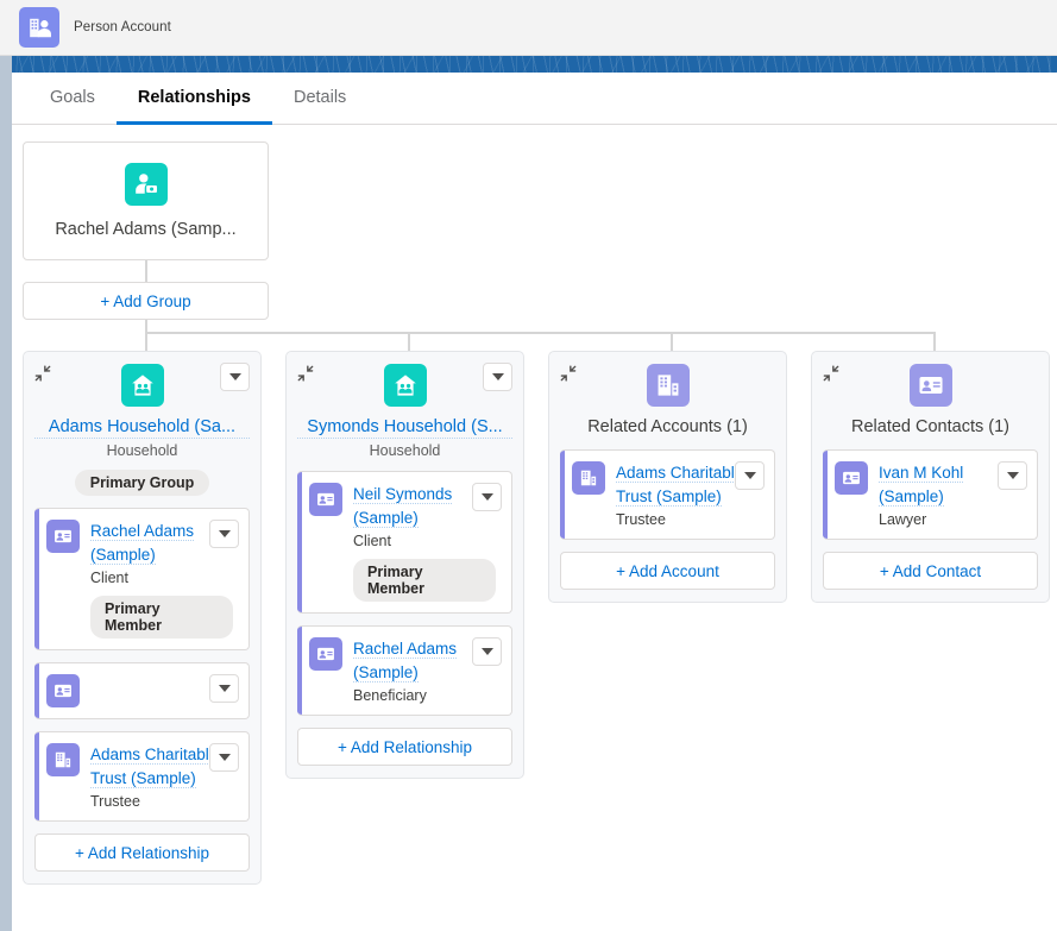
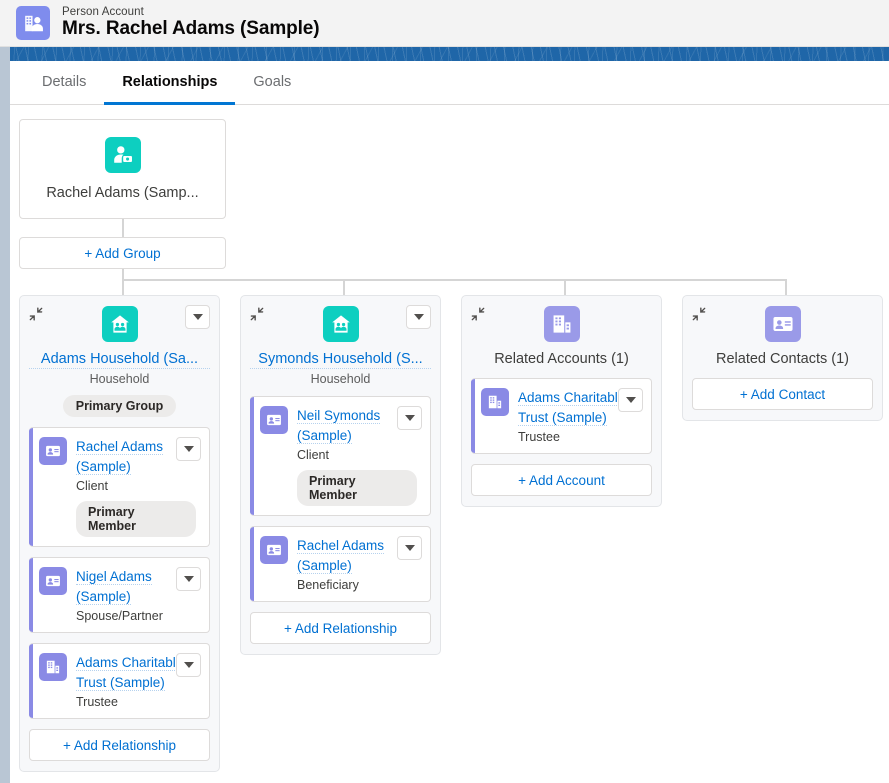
  Person Account
+ Mrs. Rachel Adams (Sample)
- Goals
+ Details
  Relationships
- Details
+ Goals
  Rachel Adams (Samp...
  + Add Group
  Adams Household (Sa...
  Household
  Primary Group
  Rachel Adams (Sample)
  Client
  Primary Member
+ Nigel Adams (Sample)
+ Spouse/Partner
  Adams Charitabl Trust (Sample)
  Trustee
  + Add Relationship
  Symonds Household (S...
  Household
  Neil Symonds (Sample)
  Client
  Primary Member
  Rachel Adams (Sample)
  Beneficiary
  + Add Relationship
  Related Accounts (1)
  Adams Charitabl Trust (Sample)
  Trustee
  + Add Account
  Related Contacts (1)
- Ivan M Kohl (Sample)
- Lawyer
  + Add Contact
